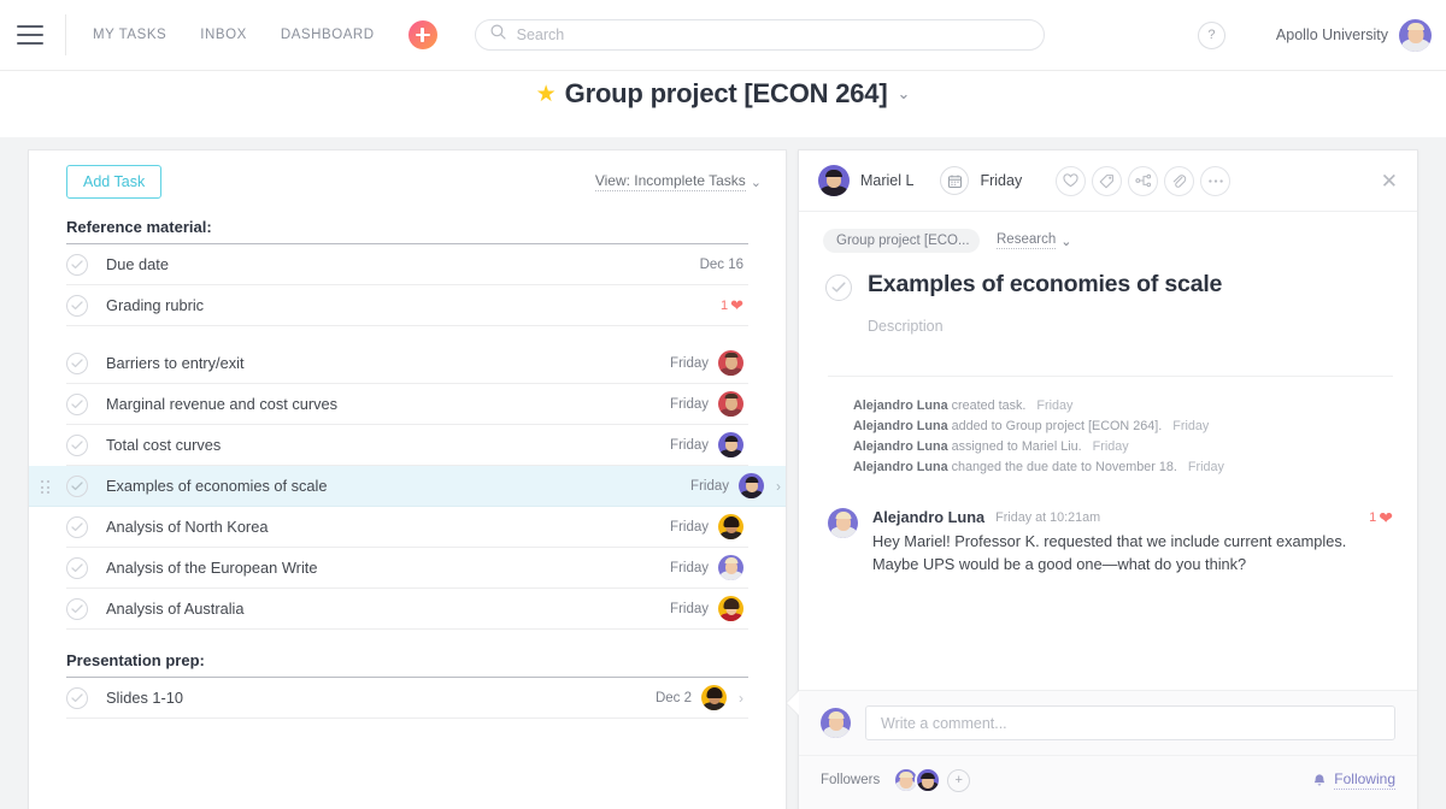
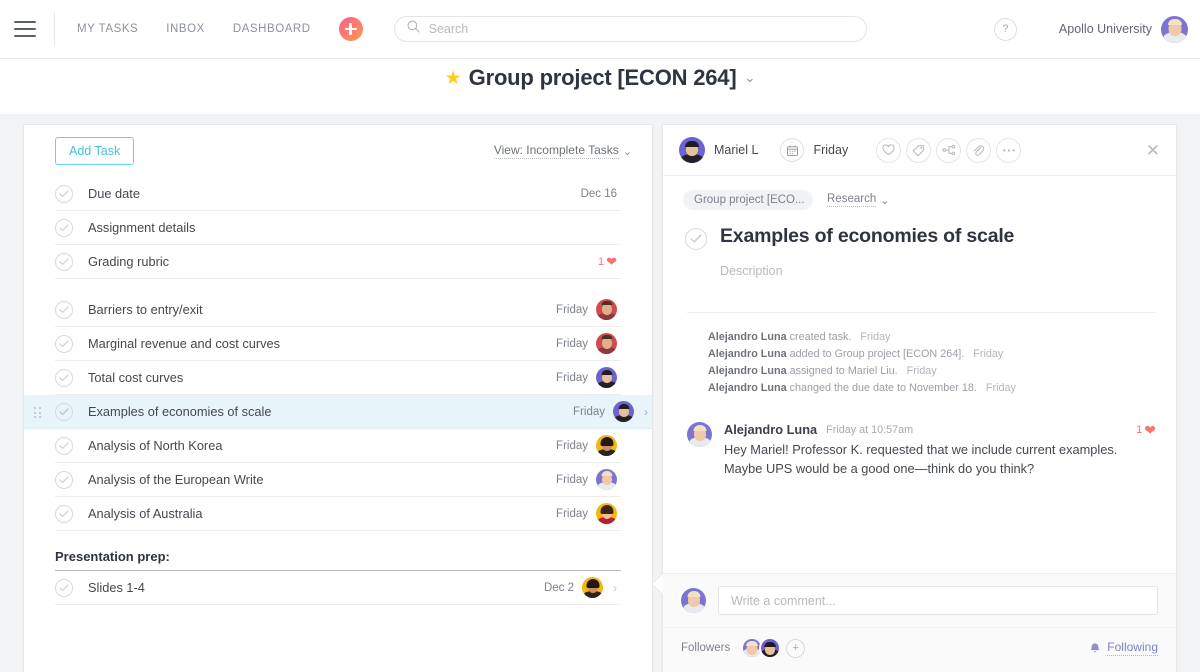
  MY TASKS
  INBOX
  DASHBOARD
  Search
  ?
  Apollo University
  ★
  Group project [ECON 264]
  ⌄
  Add Task
  View: Incomplete Tasks
  ⌄
- Reference material:
  Due date
  Dec 16
+ Assignment details
  Grading rubric
  1
  ❤
  Barriers to entry/exit
  Friday
  Marginal revenue and cost curves
  Friday
  Total cost curves
  Friday
  Examples of economies of scale
  Friday
  ›
  Analysis of North Korea
  Friday
  Analysis of the European Write
  Friday
  Analysis of Australia
  Friday
  Presentation prep:
- Slides 1-10
+ Slides 1-4
  Dec 2
  ›
  Mariel L
  Friday
  ✕
  Group project [ECO...
  Research
  ⌄
  Examples of economies of scale
  Description
  Alejandro Luna created task. Friday
  Alejandro Luna added to Group project [ECON 264]. Friday
  Alejandro Luna assigned to Mariel Liu. Friday
  Alejandro Luna changed the due date to November 18. Friday
  Alejandro Luna
- Friday at 10:21am
+ Friday at 10:57am
  1
  ❤
  Hey Mariel! Professor K. requested that we include current examples.
- Maybe UPS would be a good one—what do you think?
+ Maybe UPS would be a good one—think do you think?
  Write a comment...
  Followers
  +
  Following
